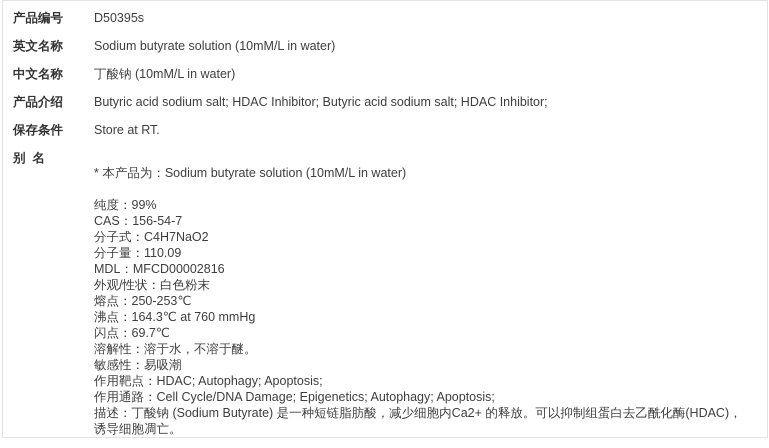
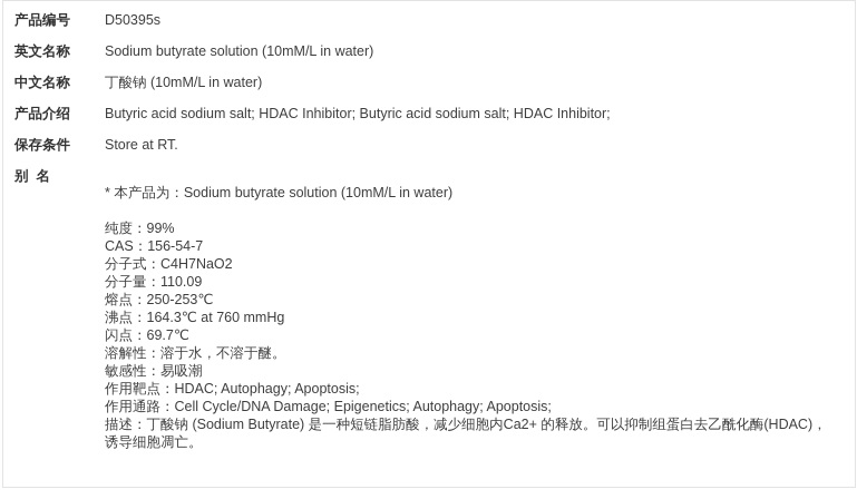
  产品编号
  D50395s
  英文名称
  Sodium butyrate solution (10mM/L in water)
  中文名称
  丁酸钠 (10mM/L in water)
  产品介绍
  Butyric acid sodium salt; HDAC Inhibitor; Butyric acid sodium salt; HDAC Inhibitor;
  保存条件
  Store at RT.
  别 名
  * 本产品为：Sodium butyrate solution (10mM/L in water)
  纯度：99%
  CAS：156-54-7
  分子式：C4H7NaO2
  分子量：110.09
- MDL：MFCD00002816
- 外观/性状：白色粉末
  熔点：250-253℃
  沸点：164.3℃ at 760 mmHg
  闪点：69.7℃
  溶解性：溶于水，不溶于醚。
  敏感性：易吸潮
  作用靶点：HDAC; Autophagy; Apoptosis;
  作用通路：Cell Cycle/DNA Damage; Epigenetics; Autophagy; Apoptosis;
  描述：丁酸钠 (Sodium Butyrate) 是一种短链脂肪酸，减少细胞内Ca2+ 的释放。可以抑制组蛋白去乙酰化酶(HDAC)，诱导细胞凋亡。
